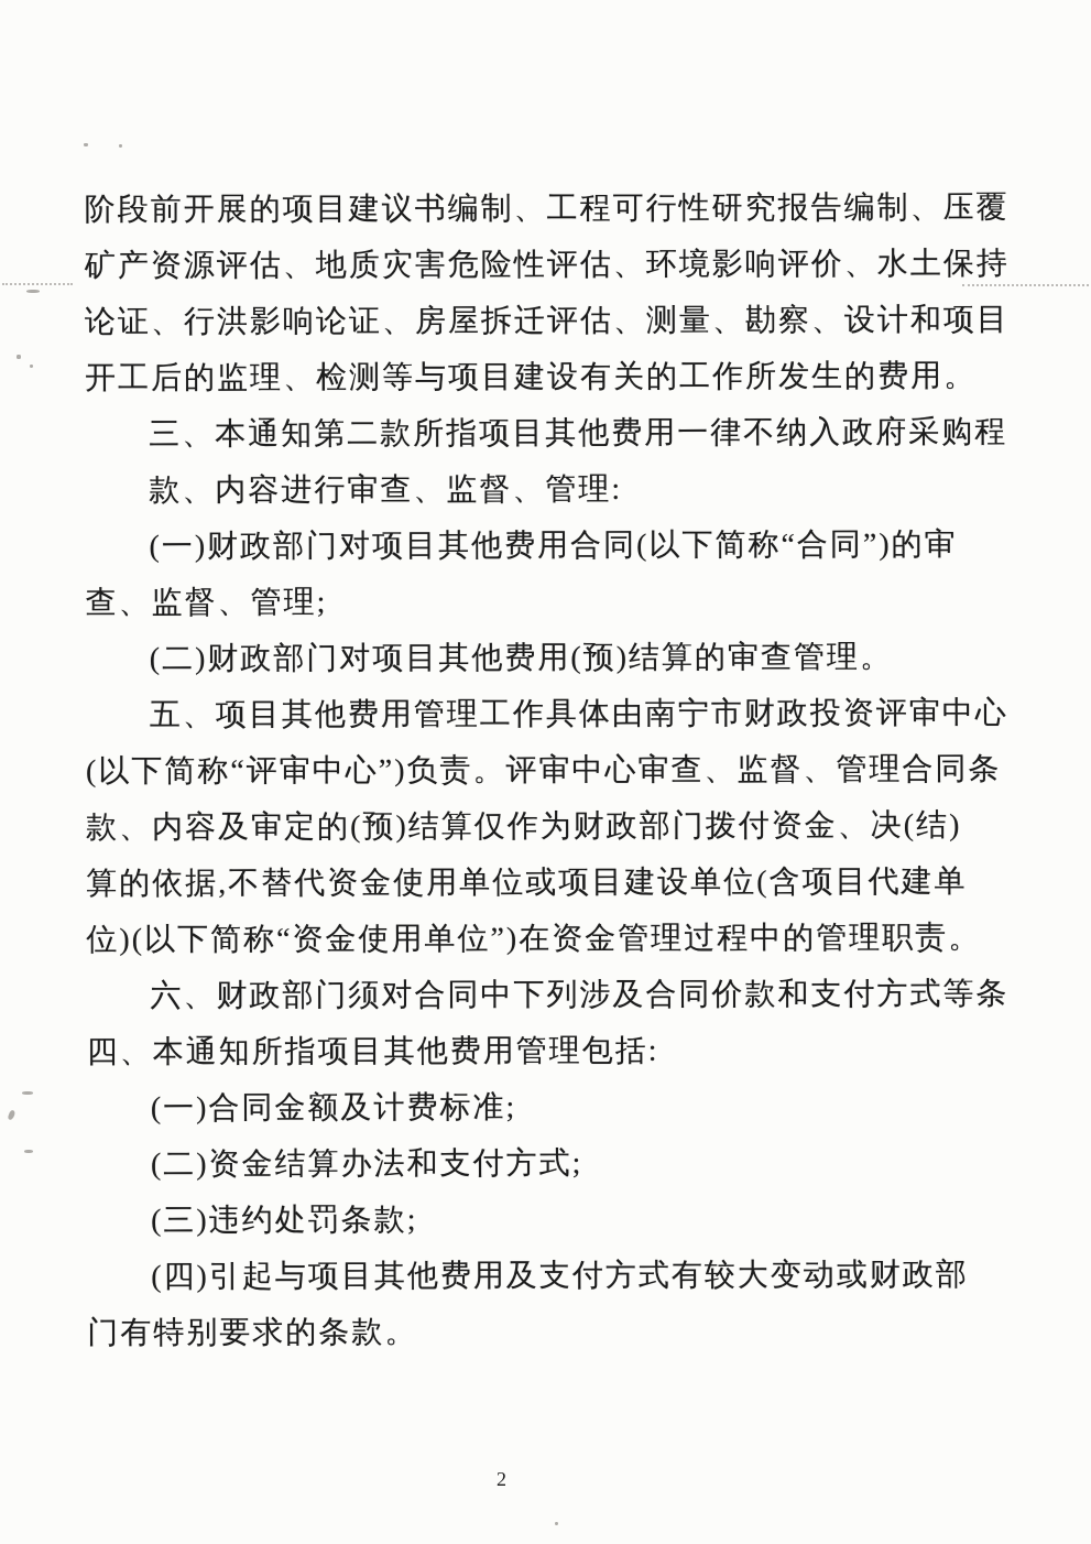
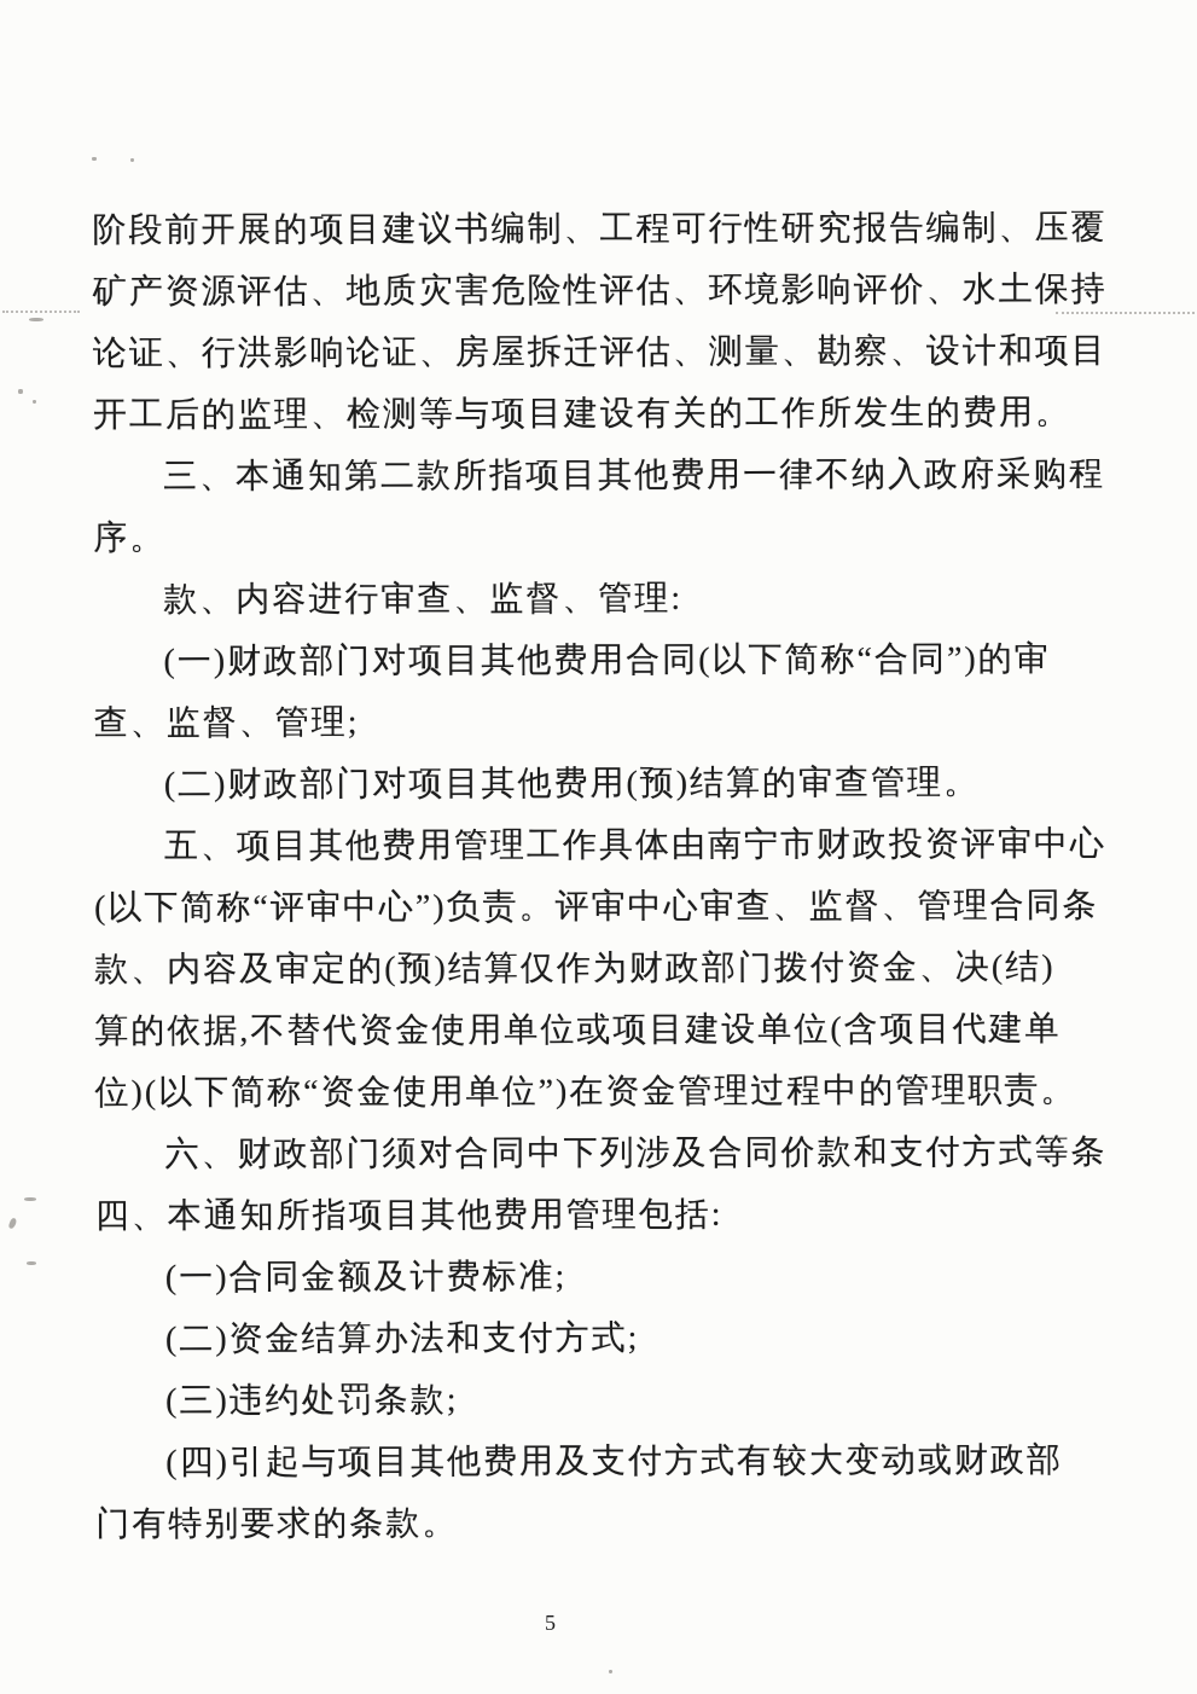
  阶段前开展的项目建议书编制、工程可行性研究报告编制、压覆
  矿产资源评估、地质灾害危险性评估、环境影响评价、水土保持
  论证、行洪影响论证、房屋拆迁评估、测量、勘察、设计和项目
  开工后的监理、检测等与项目建设有关的工作所发生的费用。
  三、本通知第二款所指项目其他费用一律不纳入政府采购程
+ 序。
  款、内容进行审查、监督、管理:
  (一)财政部门对项目其他费用合同(以下简称“合同”)的审
  查、监督、管理;
  (二)财政部门对项目其他费用(预)结算的审查管理。
  五、项目其他费用管理工作具体由南宁市财政投资评审中心
  (以下简称“评审中心”)负责。评审中心审查、监督、管理合同条
  款、内容及审定的(预)结算仅作为财政部门拨付资金、决(结)
  算的依据,不替代资金使用单位或项目建设单位(含项目代建单
  位)(以下简称“资金使用单位”)在资金管理过程中的管理职责。
  六、财政部门须对合同中下列涉及合同价款和支付方式等条
  四、本通知所指项目其他费用管理包括:
  (一)合同金额及计费标准;
  (二)资金结算办法和支付方式;
  (三)违约处罚条款;
  (四)引起与项目其他费用及支付方式有较大变动或财政部
  门有特别要求的条款。
- 2
+ 5
